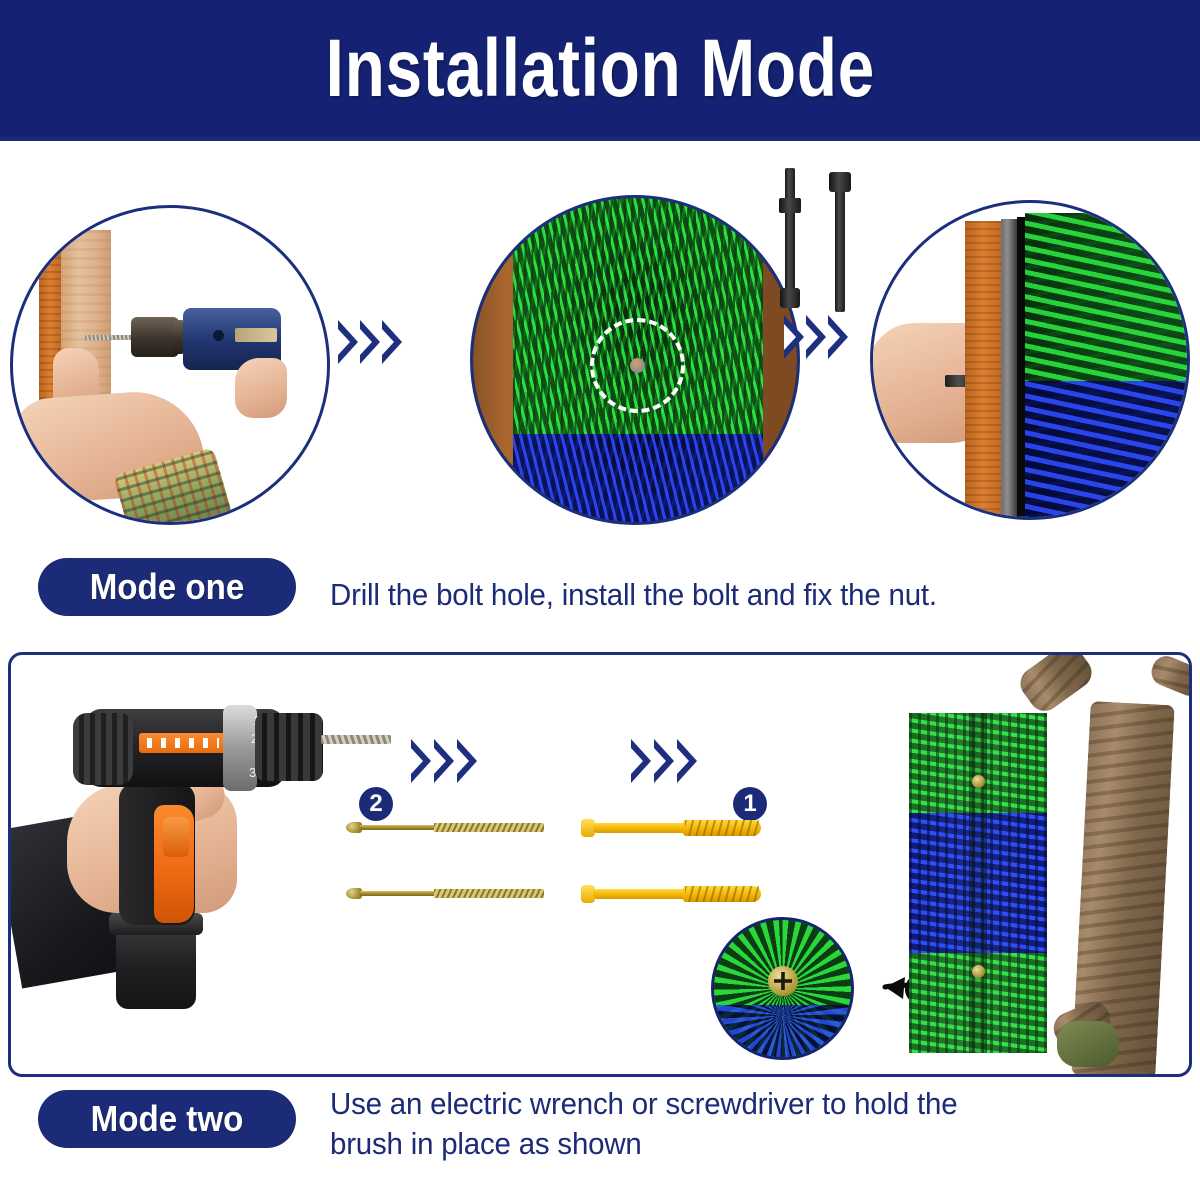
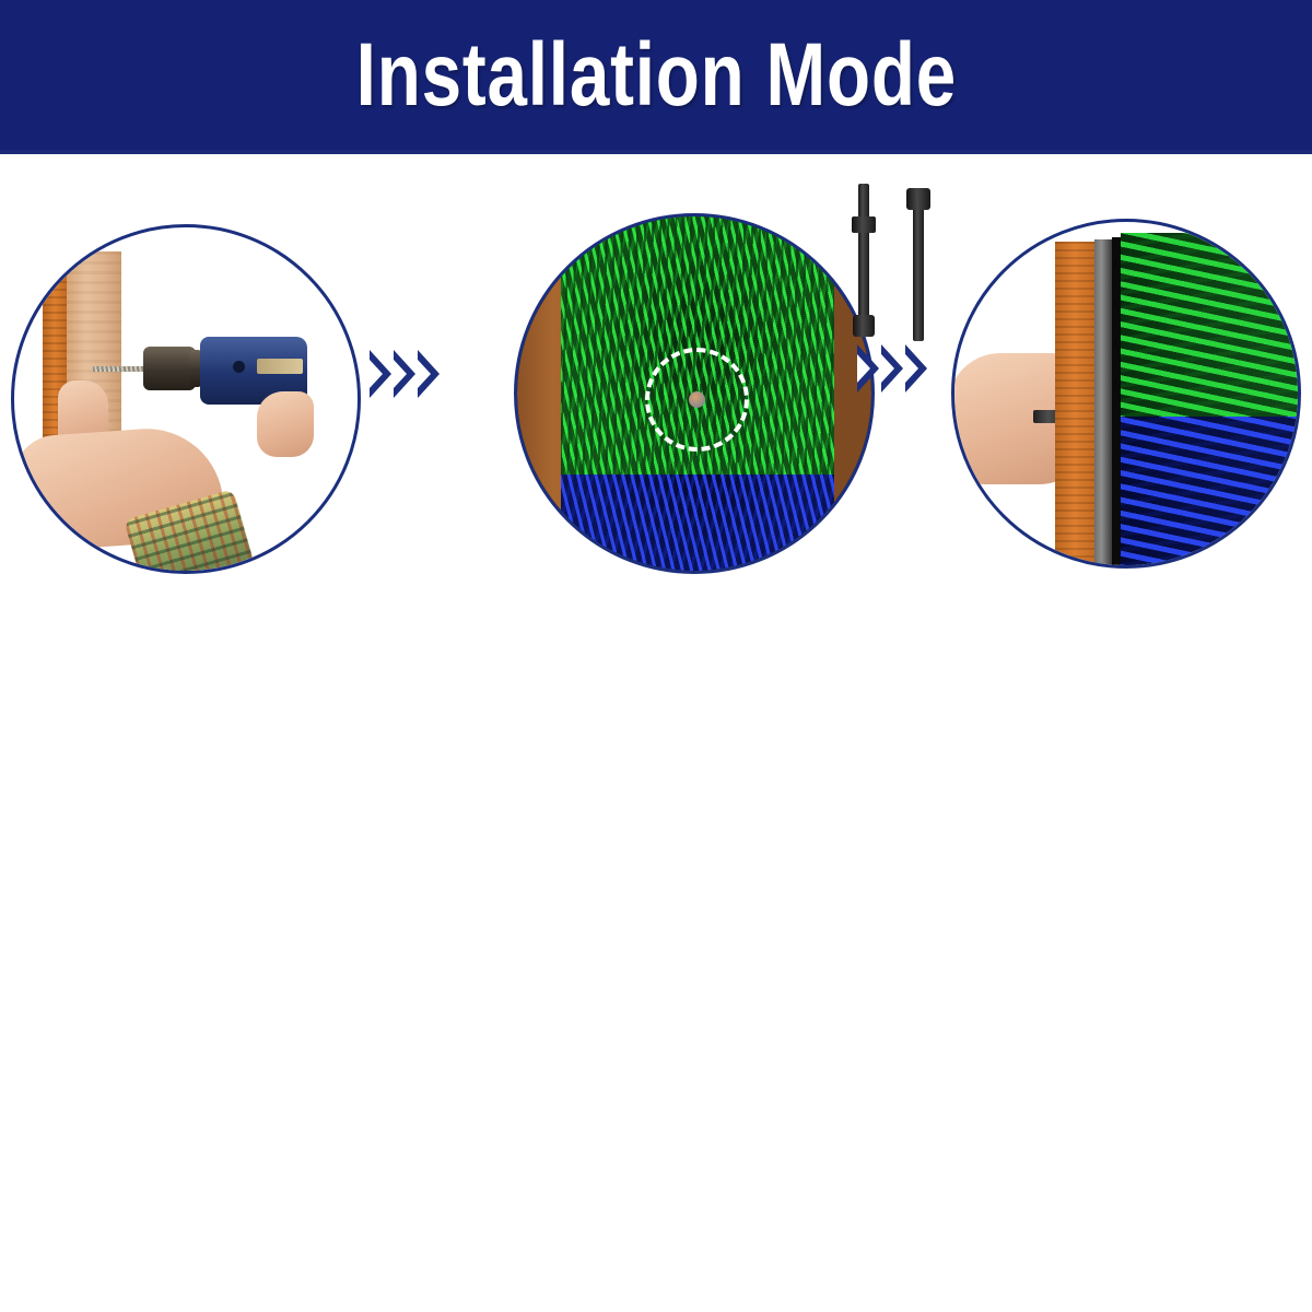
  Installation Mode
- Mode one
- Drill the bolt hole, install the bolt and fix the nut.
- 3
- 2
- 1
- Mode two
- Use an electric wrench or screwdriver to hold the
- brush in place as shown
